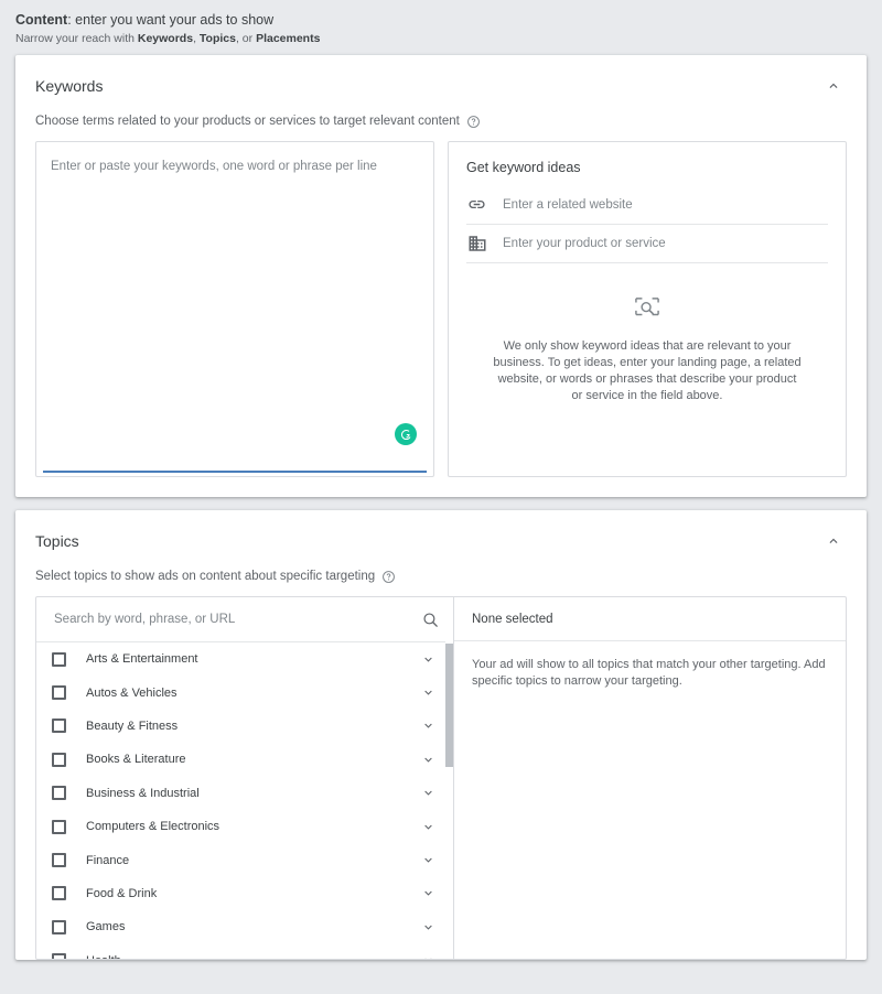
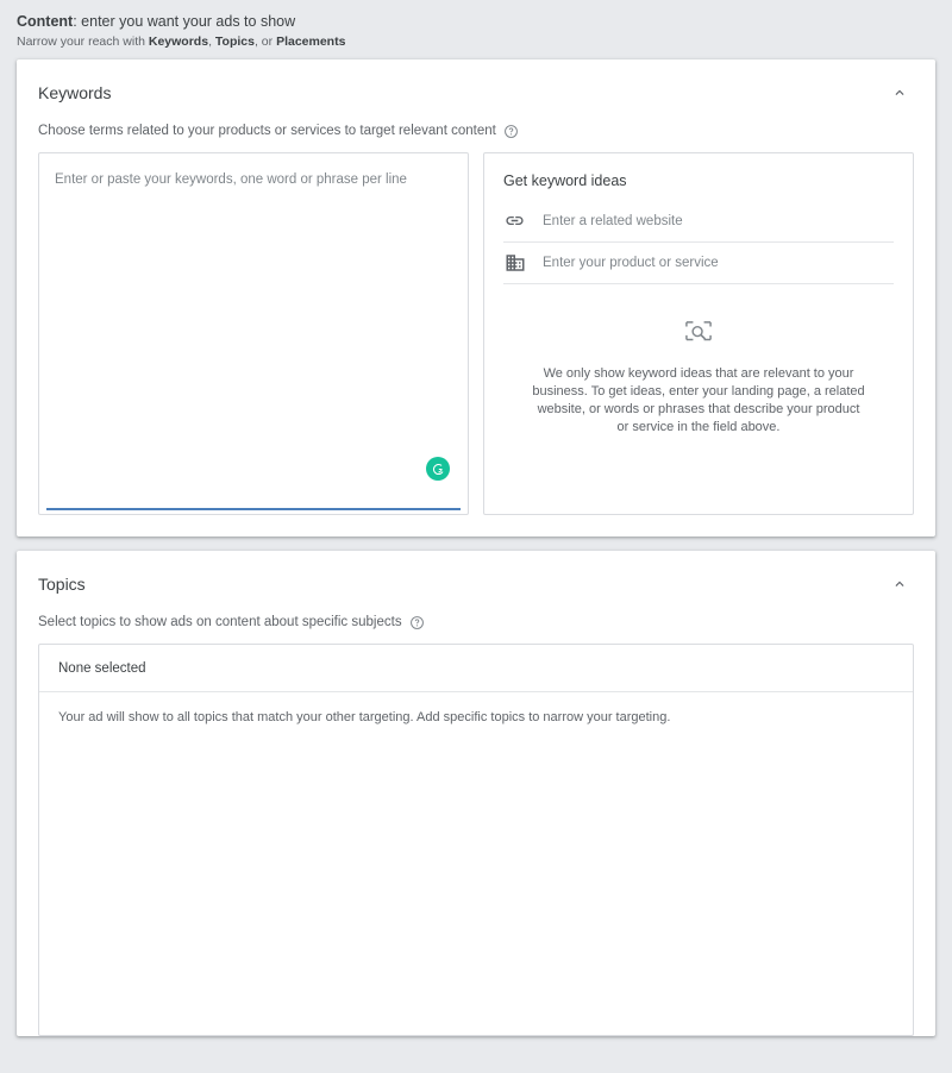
  Content: enter you want your ads to show
  Narrow your reach with Keywords, Topics, or Placements
  Keywords
  Choose terms related to your products or services to target relevant content
  Enter or paste your keywords, one word or phrase per line
  Get keyword ideas
  Enter a related website
  Enter your product or service
  We only show keyword ideas that are relevant to your business. To get ideas, enter your landing page, a related website, or words or phrases that describe your product or service in the field above.
  Topics
- Select topics to show ads on content about specific targeting
+ Select topics to show ads on content about specific subjects
- Search by word, phrase, or URL
- Arts & Entertainment
- Autos & Vehicles
- Beauty & Fitness
- Books & Literature
- Business & Industrial
- Computers & Electronics
- Finance
- Food & Drink
- Games
  None selected
  Your ad will show to all topics that match your other targeting. Add specific topics to narrow your targeting.
